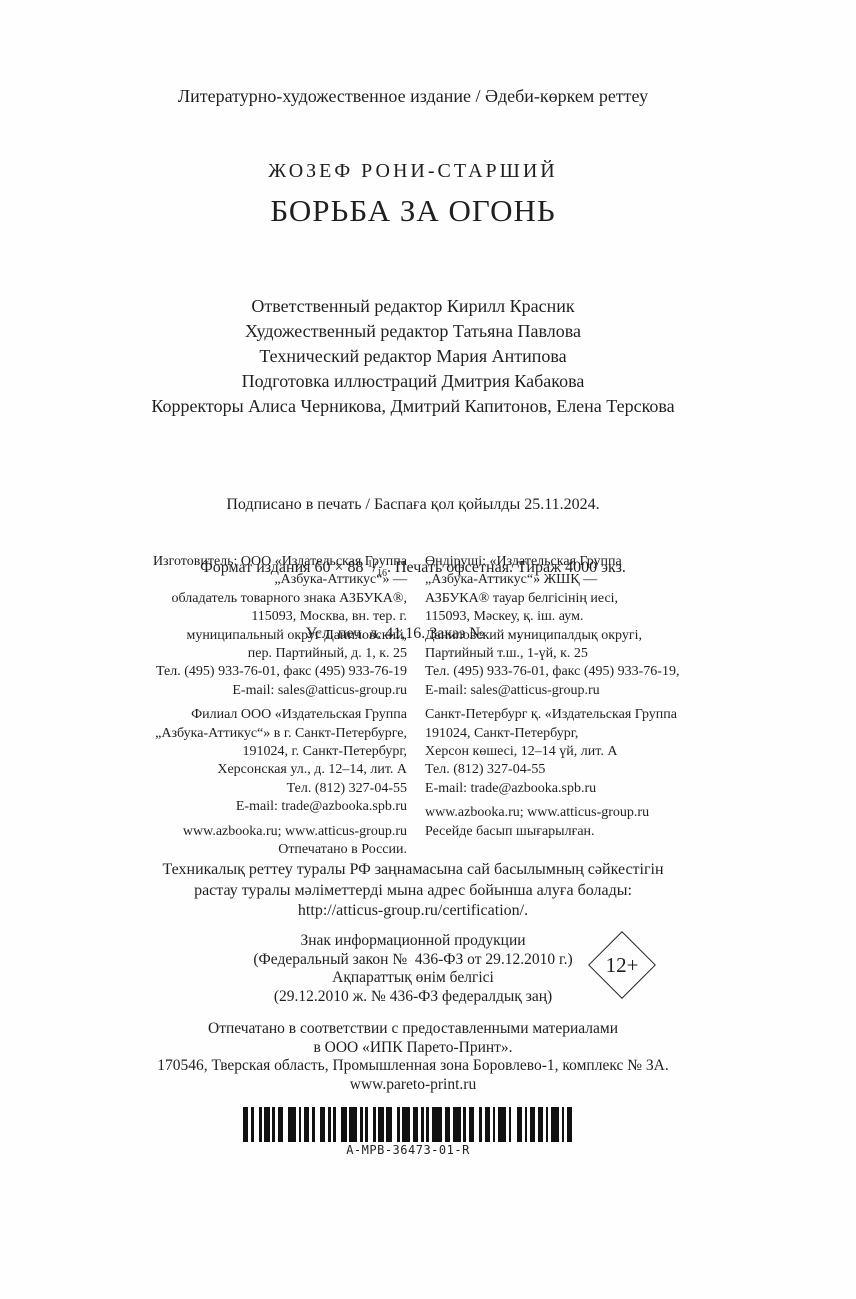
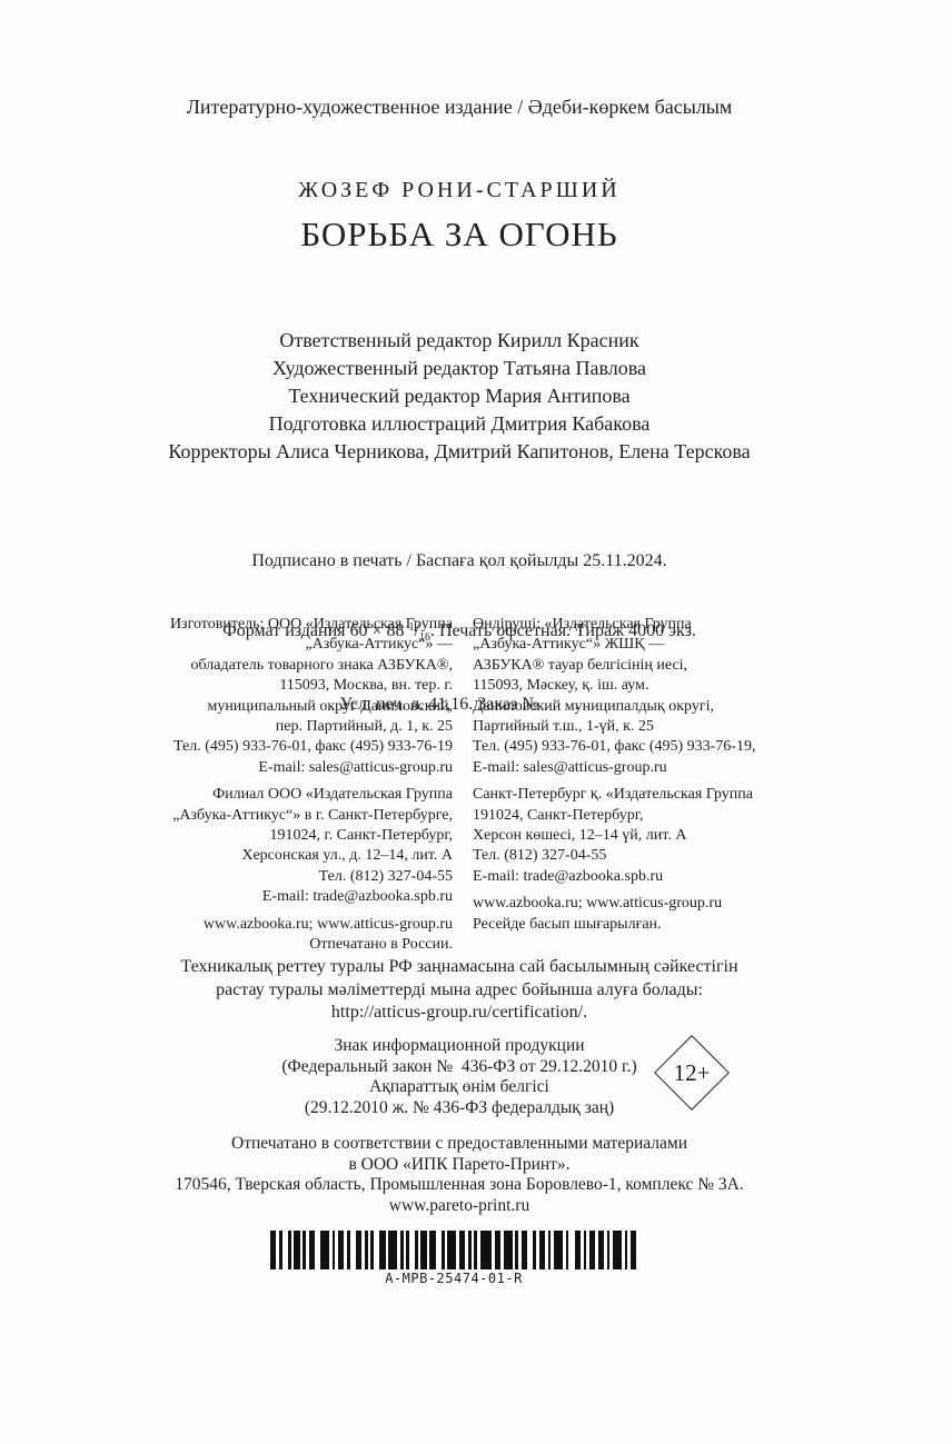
- Литературно-художественное издание / Әдеби-көркем реттеу
+ Литературно-художественное издание / Әдеби-көркем басылым
  ЖОЗЕФ РОНИ-СТАРШИЙ
  БОРЬБА ЗА ОГОНЬ
  Ответственный редактор Кирилл Красник
  Художественный редактор Татьяна Павлова
  Технический редактор Мария Антипова
  Подготовка иллюстраций Дмитрия Кабакова
  Корректоры Алиса Черникова, Дмитрий Капитонов, Елена Терскова
  Подписано в печать / Баспаға қол қойылды 25.11.2024.
  Формат издания 60 × 88 1/16. Печать офсетная. Тираж 4000 экз.
  Усл. печ. л. 41,16. Заказ № .
  Изготовитель: ООО «Издательская Группа
  „Азбука-Аттикус“» —
  обладатель товарного знака АЗБУКА®,
  115093, Москва, вн. тер. г.
  муниципальный округ Даниловский,
  пер. Партийный, д. 1, к. 25
  Тел. (495) 933-76-01, факс (495) 933-76-19
  E-mail: sales@atticus-group.ru
  Филиал ООО «Издательская Группа
  „Азбука-Аттикус“» в г. Санкт-Петербурге,
  191024, г. Санкт-Петербург,
  Херсонская ул., д. 12–14, лит. А
  Тел. (812) 327-04-55
  E-mail: trade@azbooka.spb.ru
  www.azbooka.ru; www.atticus-group.ru
  Отпечатано в России.
  Өндіруші: «Издательская Группа
  „Азбука-Аттикус“» ЖШҚ —
  АЗБУКА® тауар белгісінің иесі,
  115093, Мәскеу, қ. іш. аум.
  Даниловский муниципалдық округі,
  Партийный т.ш., 1-үй, к. 25
  Тел. (495) 933-76-01, факс (495) 933-76-19,
  E-mail: sales@atticus-group.ru
  Санкт-Петербург қ. «Издательская Группа
  191024, Санкт-Петербург,
  Херсон көшесі, 12–14 үй, лит. А
  Тел. (812) 327-04-55
  E-mail: trade@azbooka.spb.ru
  www.azbooka.ru; www.atticus-group.ru
  Ресейде басып шығарылған.
  Техникалық реттеу туралы РФ заңнамасына сай басылымның сәйкестігін
  растау туралы мәліметтерді мына адрес бойынша алуға болады:
  http://atticus-group.ru/certification/.
  Знак информационной продукции
  (Федеральный закон № 436-ФЗ от 29.12.2010 г.)
  Ақпараттық өнім белгісі
  (29.12.2010 ж. № 436-ФЗ федералдық заң)
  12+
  Отпечатано в соответствии с предоставленными материалами
  в ООО «ИПК Парето-Принт».
  170546, Тверская область, Промышленная зона Боровлево-1, комплекс № 3А.
  www.pareto-print.ru
- A-MPB-36473-01-R
+ A-MPB-25474-01-R
